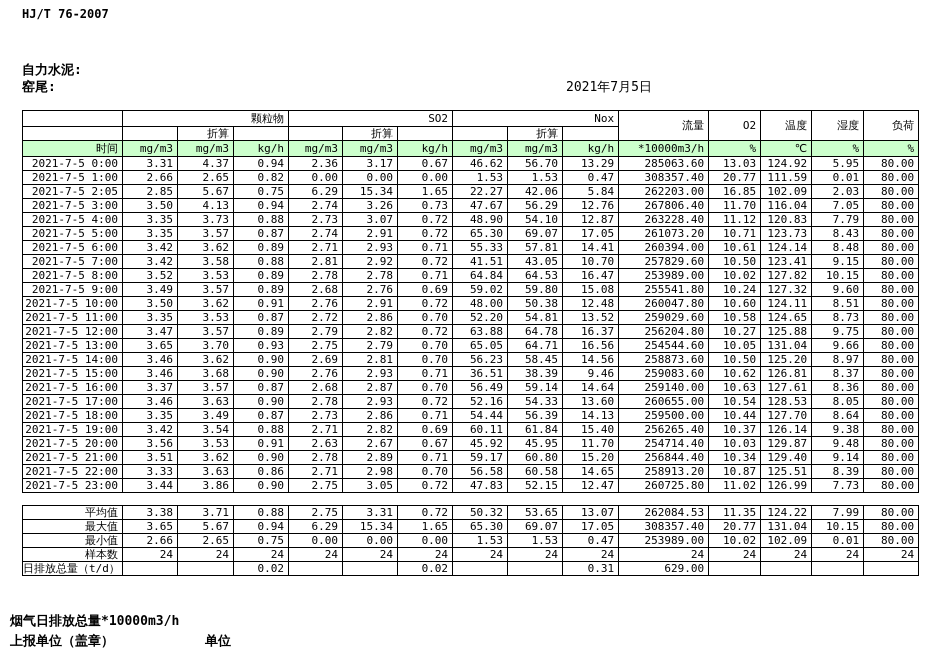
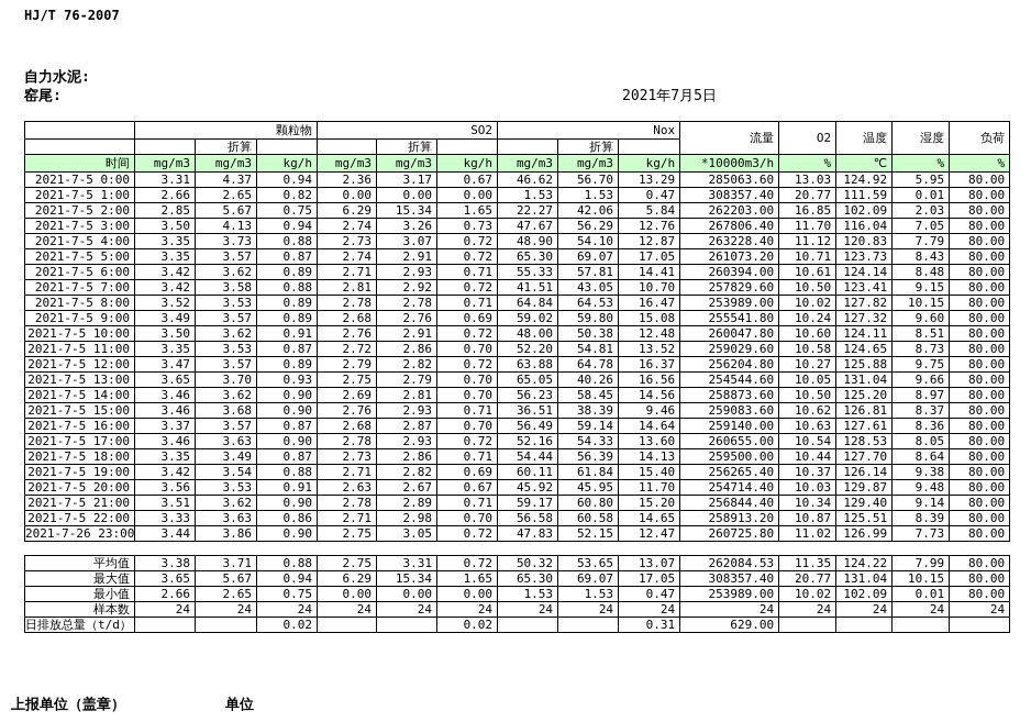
  HJ/T 76-2007
  自力水泥:
  窑尾:
  2021年7月5日
  	颗粒物	SO2	Nox	流量	O2	温度	湿度	负荷
  		折算			折算			折算
  时间	mg/m3	mg/m3	kg/h	mg/m3	mg/m3	kg/h	mg/m3	mg/m3	kg/h	*10000m3/h	%	℃	%	%
  2021-7-5 0:00	3.31	4.37	0.94	2.36	3.17	0.67	46.62	56.70	13.29	285063.60	13.03	124.92	5.95	80.00
  2021-7-5 1:00	2.66	2.65	0.82	0.00	0.00	0.00	1.53	1.53	0.47	308357.40	20.77	111.59	0.01	80.00
- 2021-7-5 2:05	2.85	5.67	0.75	6.29	15.34	1.65	22.27	42.06	5.84	262203.00	16.85	102.09	2.03	80.00
+ 2021-7-5 2:00	2.85	5.67	0.75	6.29	15.34	1.65	22.27	42.06	5.84	262203.00	16.85	102.09	2.03	80.00
  2021-7-5 3:00	3.50	4.13	0.94	2.74	3.26	0.73	47.67	56.29	12.76	267806.40	11.70	116.04	7.05	80.00
  2021-7-5 4:00	3.35	3.73	0.88	2.73	3.07	0.72	48.90	54.10	12.87	263228.40	11.12	120.83	7.79	80.00
  2021-7-5 5:00	3.35	3.57	0.87	2.74	2.91	0.72	65.30	69.07	17.05	261073.20	10.71	123.73	8.43	80.00
  2021-7-5 6:00	3.42	3.62	0.89	2.71	2.93	0.71	55.33	57.81	14.41	260394.00	10.61	124.14	8.48	80.00
  2021-7-5 7:00	3.42	3.58	0.88	2.81	2.92	0.72	41.51	43.05	10.70	257829.60	10.50	123.41	9.15	80.00
  2021-7-5 8:00	3.52	3.53	0.89	2.78	2.78	0.71	64.84	64.53	16.47	253989.00	10.02	127.82	10.15	80.00
  2021-7-5 9:00	3.49	3.57	0.89	2.68	2.76	0.69	59.02	59.80	15.08	255541.80	10.24	127.32	9.60	80.00
  2021-7-5 10:00	3.50	3.62	0.91	2.76	2.91	0.72	48.00	50.38	12.48	260047.80	10.60	124.11	8.51	80.00
  2021-7-5 11:00	3.35	3.53	0.87	2.72	2.86	0.70	52.20	54.81	13.52	259029.60	10.58	124.65	8.73	80.00
  2021-7-5 12:00	3.47	3.57	0.89	2.79	2.82	0.72	63.88	64.78	16.37	256204.80	10.27	125.88	9.75	80.00
- 2021-7-5 13:00	3.65	3.70	0.93	2.75	2.79	0.70	65.05	64.71	16.56	254544.60	10.05	131.04	9.66	80.00
+ 2021-7-5 13:00	3.65	3.70	0.93	2.75	2.79	0.70	65.05	40.26	16.56	254544.60	10.05	131.04	9.66	80.00
  2021-7-5 14:00	3.46	3.62	0.90	2.69	2.81	0.70	56.23	58.45	14.56	258873.60	10.50	125.20	8.97	80.00
  2021-7-5 15:00	3.46	3.68	0.90	2.76	2.93	0.71	36.51	38.39	9.46	259083.60	10.62	126.81	8.37	80.00
  2021-7-5 16:00	3.37	3.57	0.87	2.68	2.87	0.70	56.49	59.14	14.64	259140.00	10.63	127.61	8.36	80.00
  2021-7-5 17:00	3.46	3.63	0.90	2.78	2.93	0.72	52.16	54.33	13.60	260655.00	10.54	128.53	8.05	80.00
  2021-7-5 18:00	3.35	3.49	0.87	2.73	2.86	0.71	54.44	56.39	14.13	259500.00	10.44	127.70	8.64	80.00
  2021-7-5 19:00	3.42	3.54	0.88	2.71	2.82	0.69	60.11	61.84	15.40	256265.40	10.37	126.14	9.38	80.00
  2021-7-5 20:00	3.56	3.53	0.91	2.63	2.67	0.67	45.92	45.95	11.70	254714.40	10.03	129.87	9.48	80.00
  2021-7-5 21:00	3.51	3.62	0.90	2.78	2.89	0.71	59.17	60.80	15.20	256844.40	10.34	129.40	9.14	80.00
  2021-7-5 22:00	3.33	3.63	0.86	2.71	2.98	0.70	56.58	60.58	14.65	258913.20	10.87	125.51	8.39	80.00
- 2021-7-5 23:00	3.44	3.86	0.90	2.75	3.05	0.72	47.83	52.15	12.47	260725.80	11.02	126.99	7.73	80.00
+ 2021-7-26 23:00	3.44	3.86	0.90	2.75	3.05	0.72	47.83	52.15	12.47	260725.80	11.02	126.99	7.73	80.00
  平均值	3.38	3.71	0.88	2.75	3.31	0.72	50.32	53.65	13.07	262084.53	11.35	124.22	7.99	80.00
  最大值	3.65	5.67	0.94	6.29	15.34	1.65	65.30	69.07	17.05	308357.40	20.77	131.04	10.15	80.00
  最小值	2.66	2.65	0.75	0.00	0.00	0.00	1.53	1.53	0.47	253989.00	10.02	102.09	0.01	80.00
  样本数	24	24	24	24	24	24	24	24	24	24	24	24	24	24
  日排放总量（t/d）			0.02			0.02			0.31	629.00
- 烟气日排放总量*10000m3/h
  上报单位（盖章）
  单位
